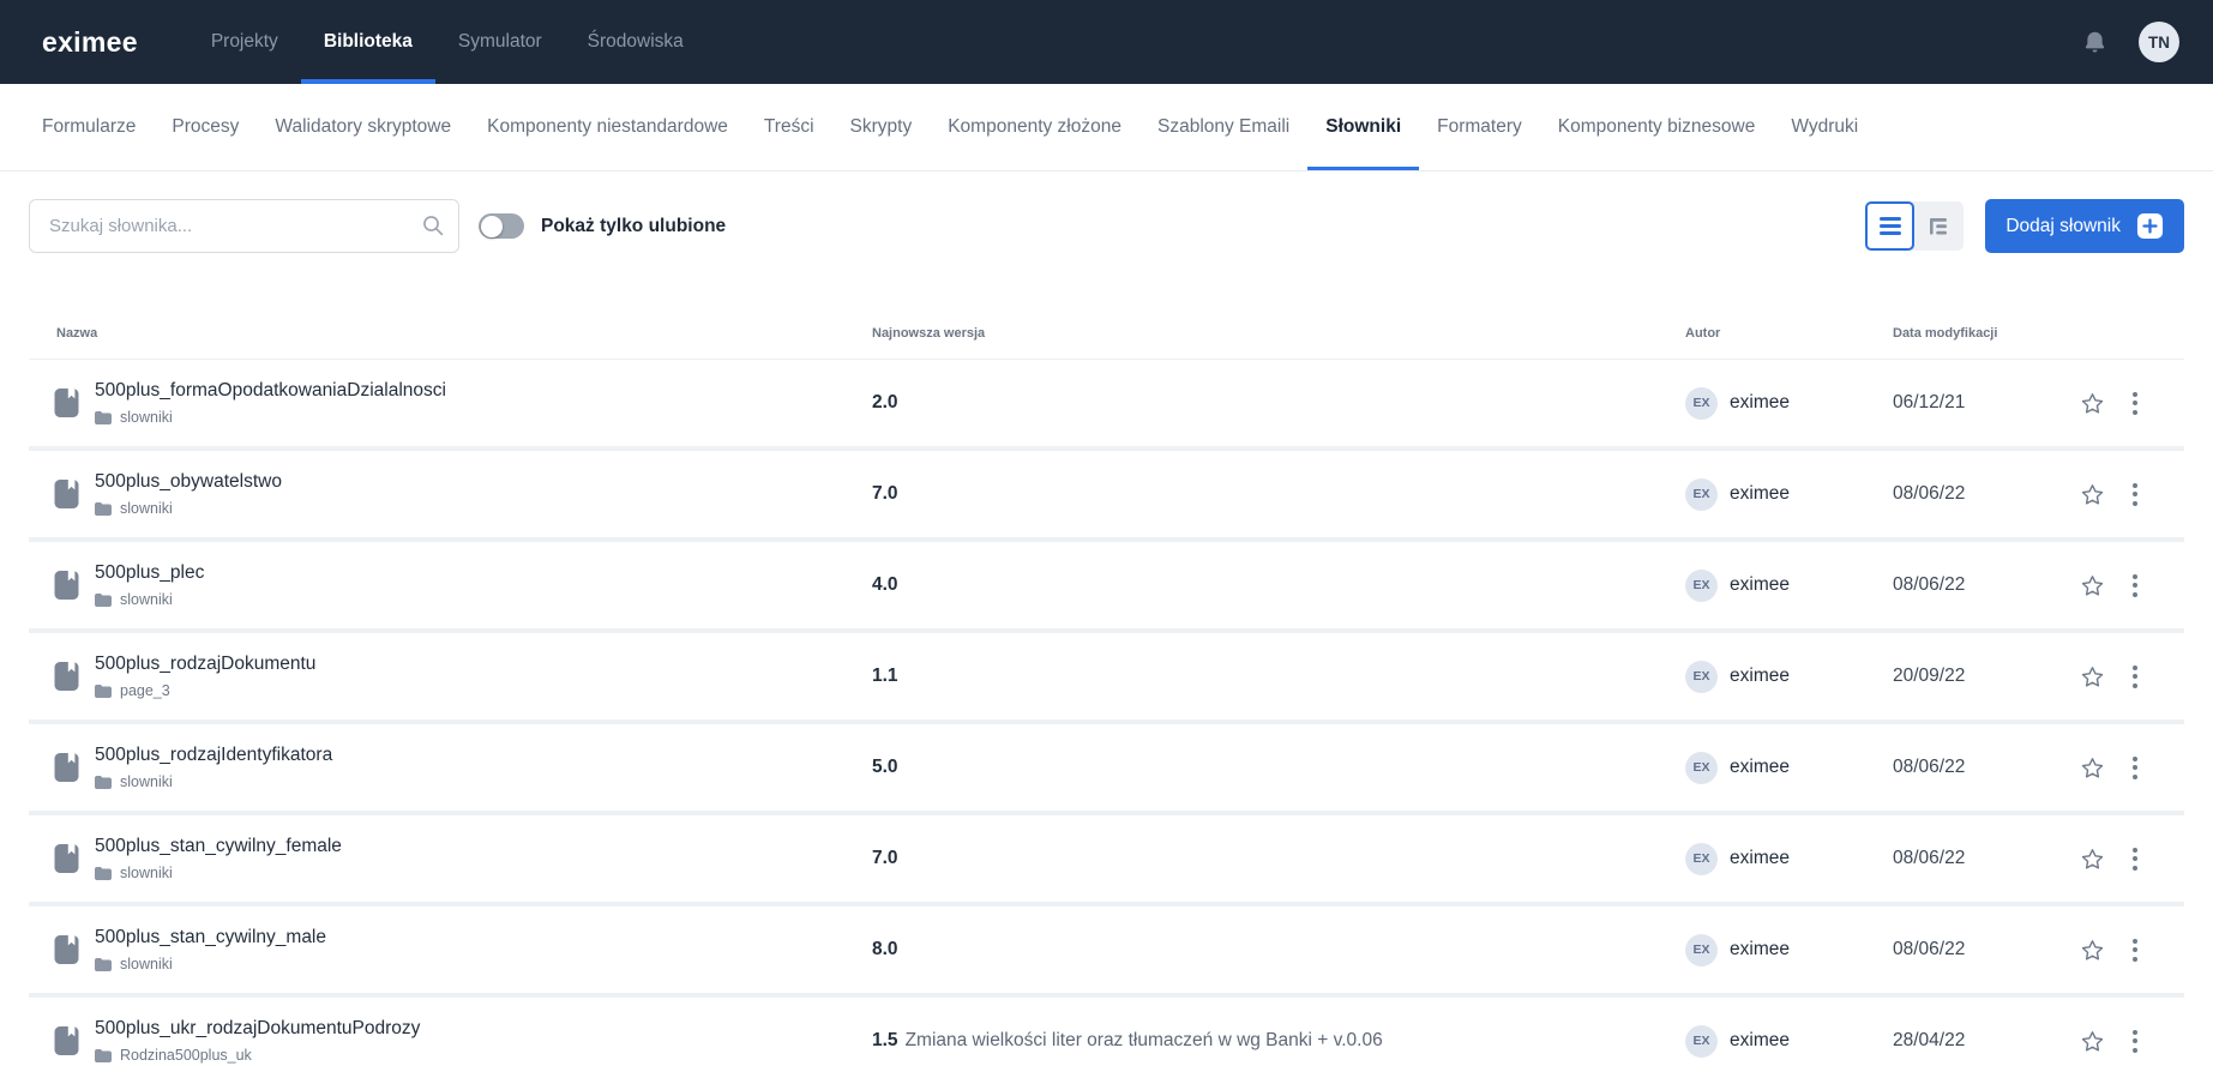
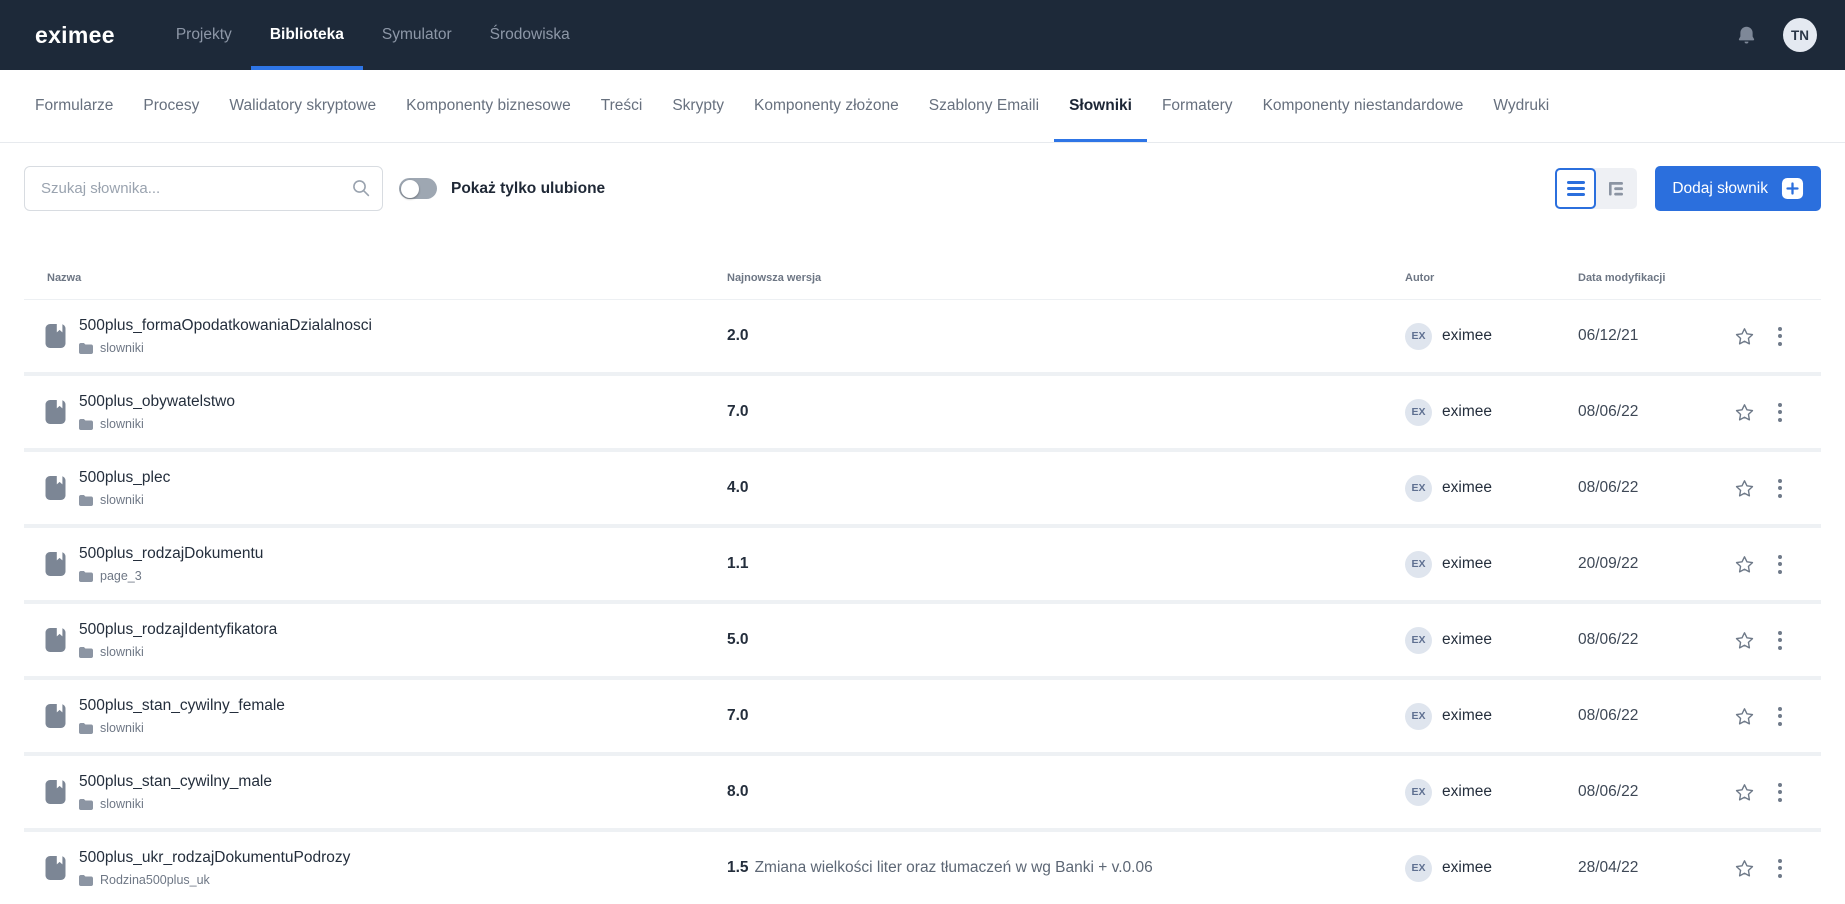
  eximee
  Projekty
  Biblioteka
  Symulator
  Środowiska
  TN
  Formularze
  Procesy
  Walidatory skryptowe
- Komponenty niestandardowe
+ Komponenty biznesowe
  Treści
  Skrypty
  Komponenty złożone
  Szablony Emaili
  Słowniki
  Formatery
- Komponenty biznesowe
+ Komponenty niestandardowe
  Wydruki
  Szukaj słownika...
  Pokaż tylko ulubione
  Dodaj słownik
  Nazwa
  Najnowsza wersja
  Autor
  Data modyfikacji
  500plus_formaOpodatkowaniaDzialalnosci
  slowniki
  2.0
  EX
  eximee
  06/12/21
  500plus_obywatelstwo
  slowniki
  7.0
  EX
  eximee
  08/06/22
  500plus_plec
  slowniki
  4.0
  EX
  eximee
  08/06/22
  500plus_rodzajDokumentu
  page_3
  1.1
  EX
  eximee
  20/09/22
  500plus_rodzajIdentyfikatora
  slowniki
  5.0
  EX
  eximee
  08/06/22
  500plus_stan_cywilny_female
  slowniki
  7.0
  EX
  eximee
  08/06/22
  500plus_stan_cywilny_male
  slowniki
  8.0
  EX
  eximee
  08/06/22
  500plus_ukr_rodzajDokumentuPodrozy
  Rodzina500plus_uk
  1.5 Zmiana wielkości liter oraz tłumaczeń w wg Banki + v.0.06
  EX
  eximee
  28/04/22
